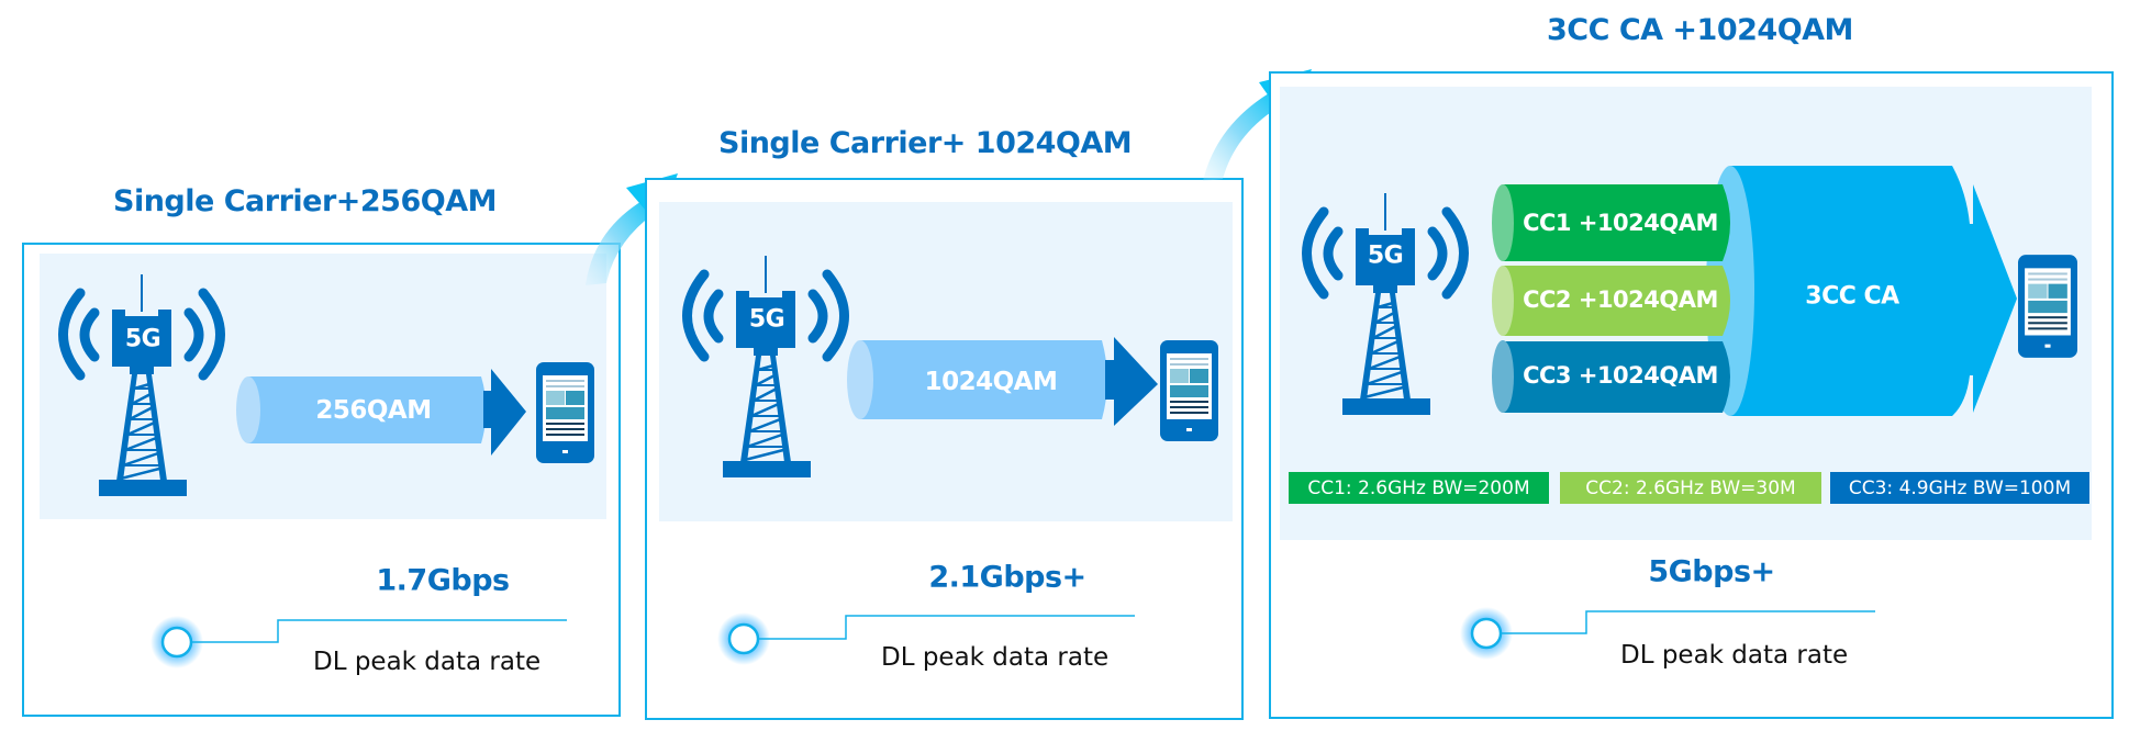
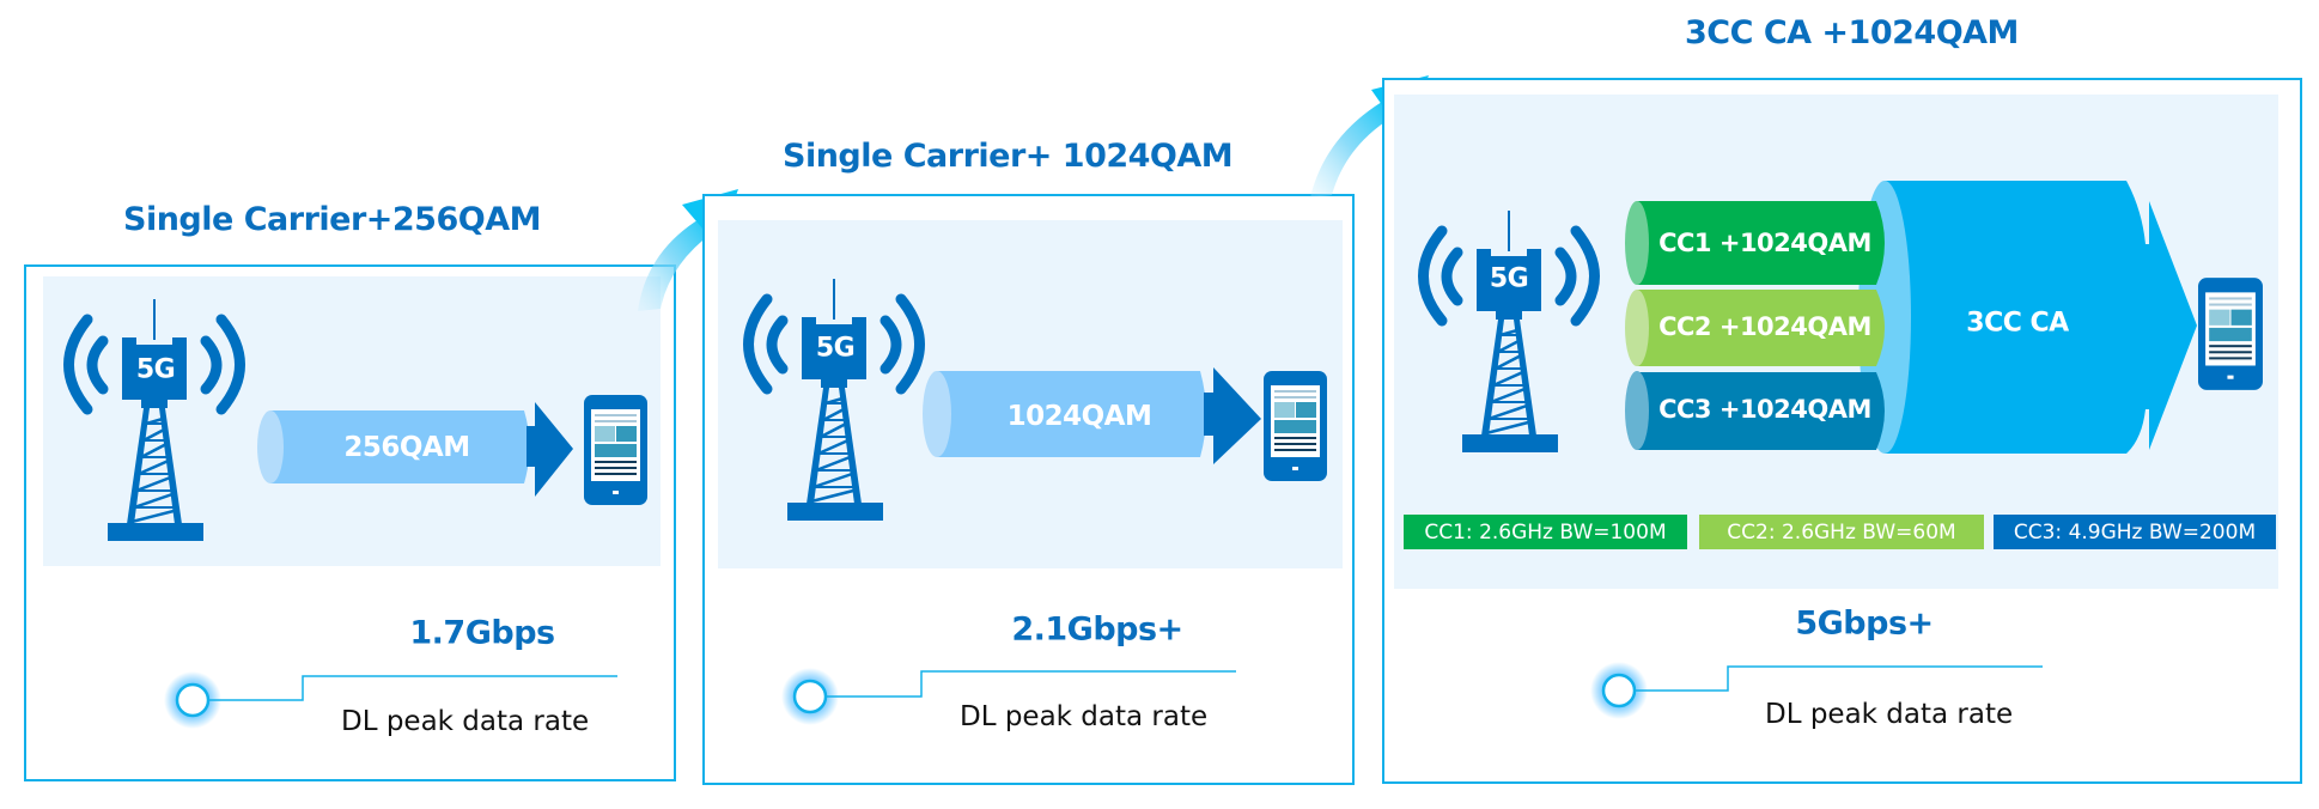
  Single Carrier+256QAM
  Single Carrier+ 1024QAM
  3CC CA +1024QAM
  5G
  256QAM
  1.7Gbps
  DL peak data rate
  5G
  1024QAM
  2.1Gbps+
  DL peak data rate
  5G
  CC1 +1024QAM
  CC2 +1024QAM
  CC3 +1024QAM
  3CC CA
- CC1: 2.6GHz BW=200M
+ CC1: 2.6GHz BW=100M
- CC2: 2.6GHz BW=30M
+ CC2: 2.6GHz BW=60M
- CC3: 4.9GHz BW=100M
+ CC3: 4.9GHz BW=200M
  5Gbps+
  DL peak data rate
